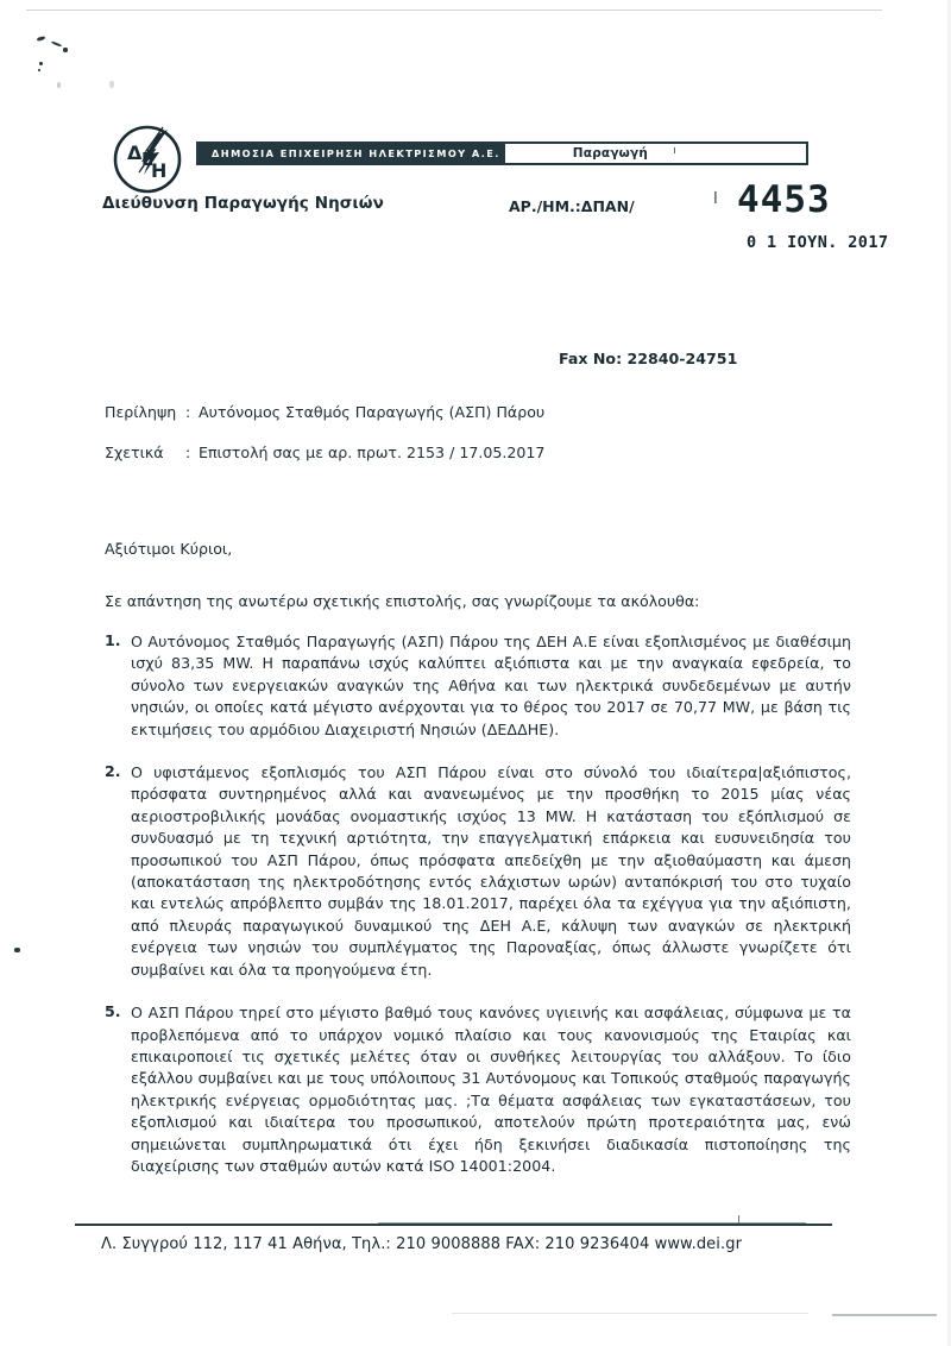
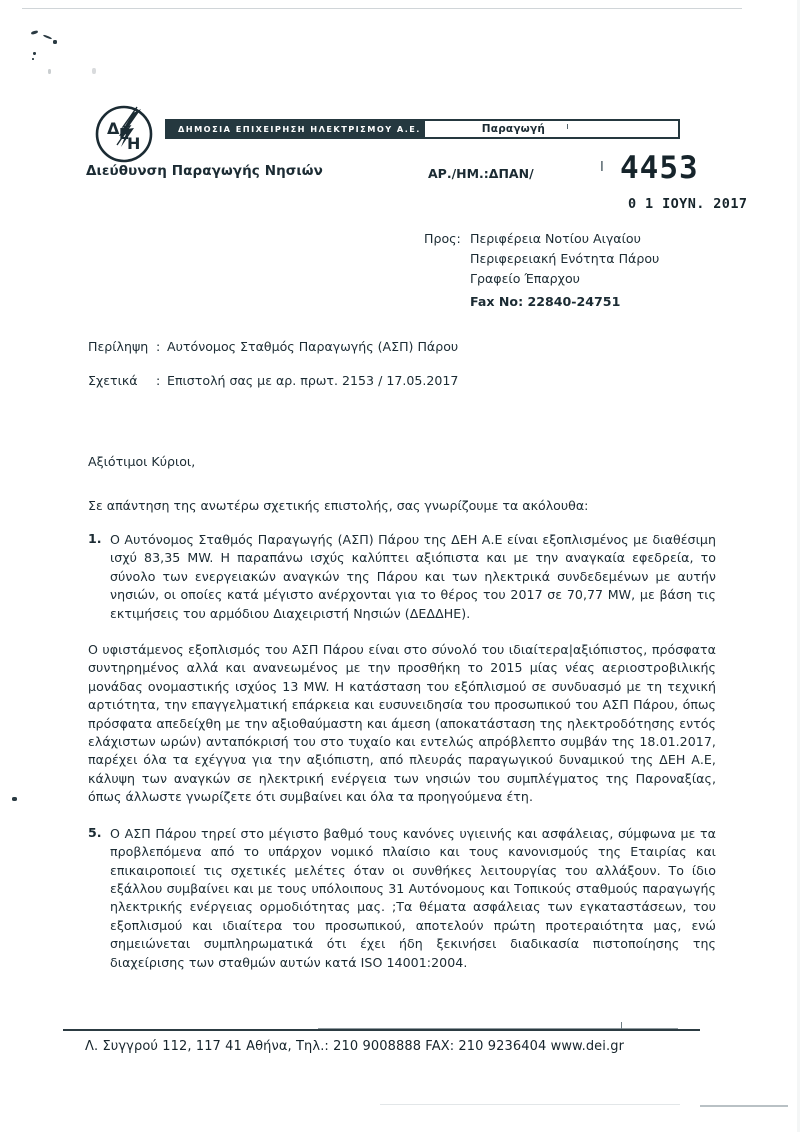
  Δ
  Ε
  Η
  ΔΗΜΟΣΙΑ ΕΠΙΧΕΙΡΗΣΗ ΗΛΕΚΤΡΙΣΜΟΥ Α.Ε.
  Παραγωγή
  Διεύθυνση Παραγωγής Νησιών
  ΑΡ./ΗΜ.:ΔΠΑΝ/
  Ι
  4453
  0 1 ΙΟΥΝ. 2017
+ Προς:
+ Περιφέρεια Νοτίου Αιγαίου
+ Περιφερειακή Ενότητα Πάρου
+ Γραφείο Έπαρχου
  Fax No: 22840-24751
  Περίληψη
  :
  Αυτόνομος Σταθμός Παραγωγής (ΑΣΠ) Πάρου
  Σχετικά
  :
  Επιστολή σας με αρ. πρωτ. 2153 / 17.05.2017
  Αξιότιμοι Κύριοι,
  Σε απάντηση της ανωτέρω σχετικής επιστολής, σας γνωρίζουμε τα ακόλουθα:
  1.
- Ο Αυτόνομος Σταθμός Παραγωγής (ΑΣΠ) Πάρου της ΔΕΗ Α.Ε είναι εξοπλισμένος με διαθέσιμη ισχύ 83,35 MW. Η παραπάνω ισχύς καλύπτει αξιόπιστα και με την αναγκαία εφεδρεία, το σύνολο των ενεργειακών αναγκών της Αθήνα και των ηλεκτρικά συνδεδεμένων με αυτήν νησιών, οι οποίες κατά μέγιστο ανέρχονται για το θέρος του 2017 σε 70,77 MW, με βάση τις εκτιμήσεις του αρμόδιου Διαχειριστή Νησιών (ΔΕΔΔΗΕ).
+ Ο Αυτόνομος Σταθμός Παραγωγής (ΑΣΠ) Πάρου της ΔΕΗ Α.Ε είναι εξοπλισμένος με διαθέσιμη ισχύ 83,35 MW. Η παραπάνω ισχύς καλύπτει αξιόπιστα και με την αναγκαία εφεδρεία, το σύνολο των ενεργειακών αναγκών της Πάρου και των ηλεκτρικά συνδεδεμένων με αυτήν νησιών, οι οποίες κατά μέγιστο ανέρχονται για το θέρος του 2017 σε 70,77 MW, με βάση τις εκτιμήσεις του αρμόδιου Διαχειριστή Νησιών (ΔΕΔΔΗΕ).
- 2.
  Ο υφιστάμενος εξοπλισμός του ΑΣΠ Πάρου είναι στο σύνολό του ιδιαίτερα|αξιόπιστος, πρόσφατα συντηρημένος αλλά και ανανεωμένος με την προσθήκη το 2015 μίας νέας αεριοστροβιλικής μονάδας ονομαστικής ισχύος 13 MW. Η κατάσταση του εξόπλισμού σε συνδυασμό με τη τεχνική αρτιότητα, την επαγγελματική επάρκεια και ευσυνειδησία του προσωπικού του ΑΣΠ Πάρου, όπως πρόσφατα απεδείχθη με την αξιοθαύμαστη και άμεση (αποκατάσταση της ηλεκτροδότησης εντός ελάχιστων ωρών) ανταπόκρισή του στο τυχαίο και εντελώς απρόβλεπτο συμβάν της 18.01.2017, παρέχει όλα τα εχέγγυα για την αξιόπιστη, από πλευράς παραγωγικού δυναμικού της ΔΕΗ Α.Ε, κάλυψη των αναγκών σε ηλεκτρική ενέργεια των νησιών του συμπλέγματος της Παροναξίας, όπως άλλωστε γνωρίζετε ότι συμβαίνει και όλα τα προηγούμενα έτη.
  5.
  Ο ΑΣΠ Πάρου τηρεί στο μέγιστο βαθμό τους κανόνες υγιεινής και ασφάλειας, σύμφωνα με τα προβλεπόμενα από το υπάρχον νομικό πλαίσιο και τους κανονισμούς της Εταιρίας και επικαιροποιεί τις σχετικές μελέτες όταν οι συνθήκες λειτουργίας του αλλάξουν. Το ίδιο εξάλλου συμβαίνει και με τους υπόλοιπους 31 Αυτόνομους και Τοπικούς σταθμούς παραγωγής ηλεκτρικής ενέργειας ορμοδιότητας μας. ;Τα θέματα ασφάλειας των εγκαταστάσεων, του εξοπλισμού και ιδιαίτερα του προσωπικού, αποτελούν πρώτη προτεραιότητα μας, ενώ σημειώνεται συμπληρωματικά ότι έχει ήδη ξεκινήσει διαδικασία πιστοποίησης της διαχείρισης των σταθμών αυτών κατά ISO 14001:2004.
  Λ. Συγγρού 112, 117 41 Αθήνα, Τηλ.: 210 9008888 FAX: 210 9236404 www.dei.gr
